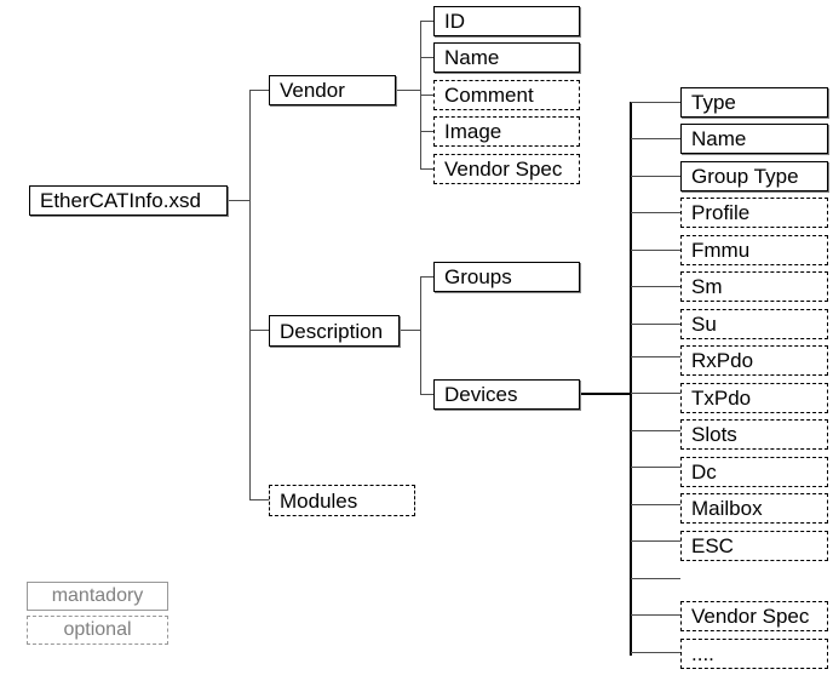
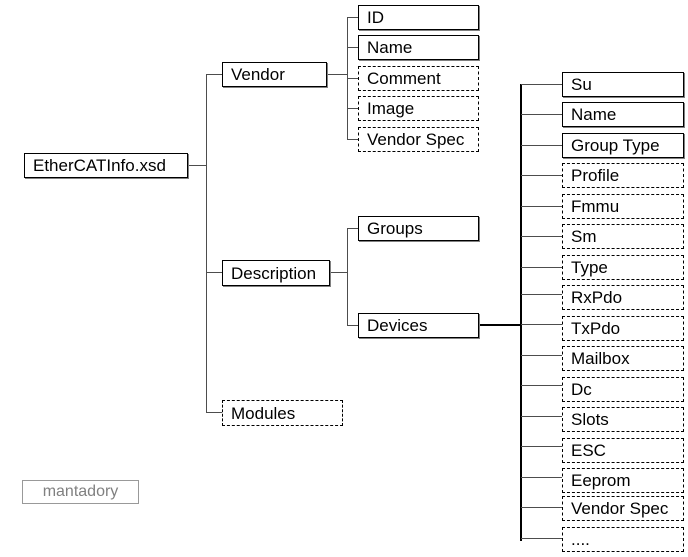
  EtherCATInfo.xsd
  Vendor
  Description
  Modules
  ID
  Name
  Comment
  Image
  Vendor Spec
  Groups
  Devices
- Type
+ Su
  Name
  Group Type
  Profile
  Fmmu
  Sm
- Su
+ Type
  RxPdo
  TxPdo
- Slots
+ Mailbox
  Dc
- Mailbox
+ Slots
  ESC
+ Eeprom
  Vendor Spec
  ....
  mantadory
- optional
